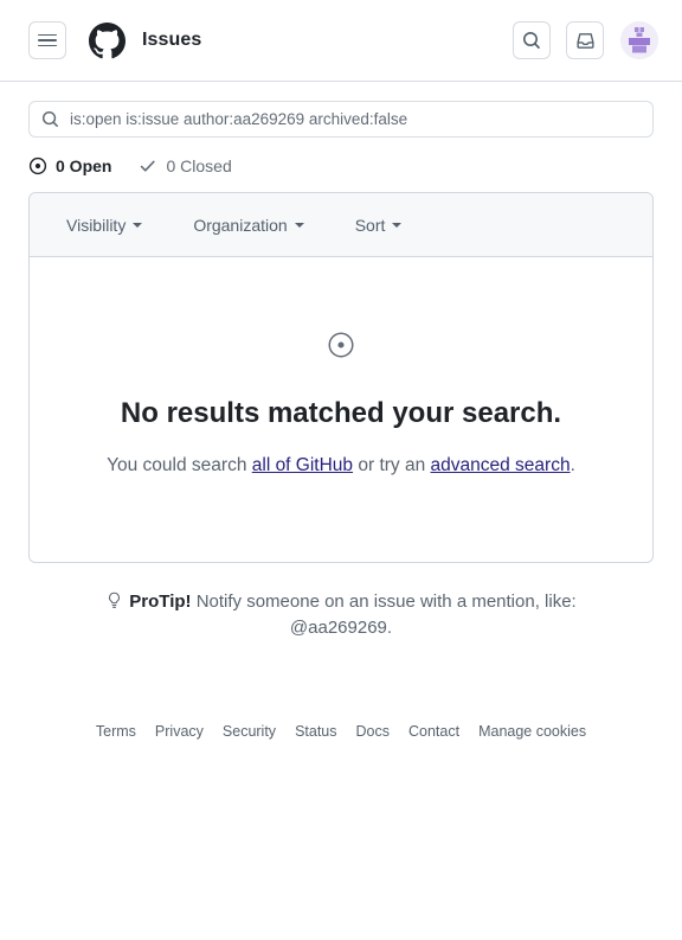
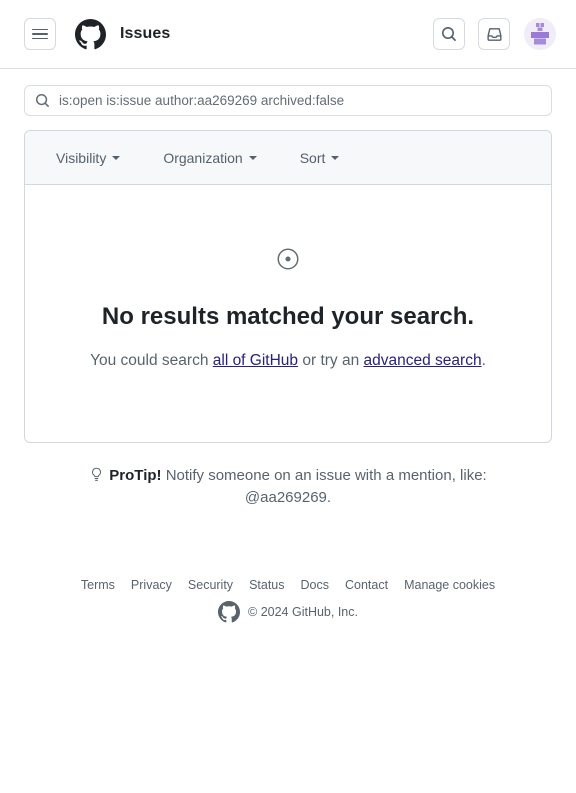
  Issues
  is:open is:issue author:aa269269 archived:false
- 0 Open
- 0 Closed
  Visibility
  Organization
  Sort
  No results matched your search.
  You could search all of GitHub or try an advanced search.
  ProTip! Notify someone on an issue with a mention, like: @aa269269.
  Terms Privacy Security Status Docs Contact Manage cookies
+ © 2024 GitHub, Inc.
